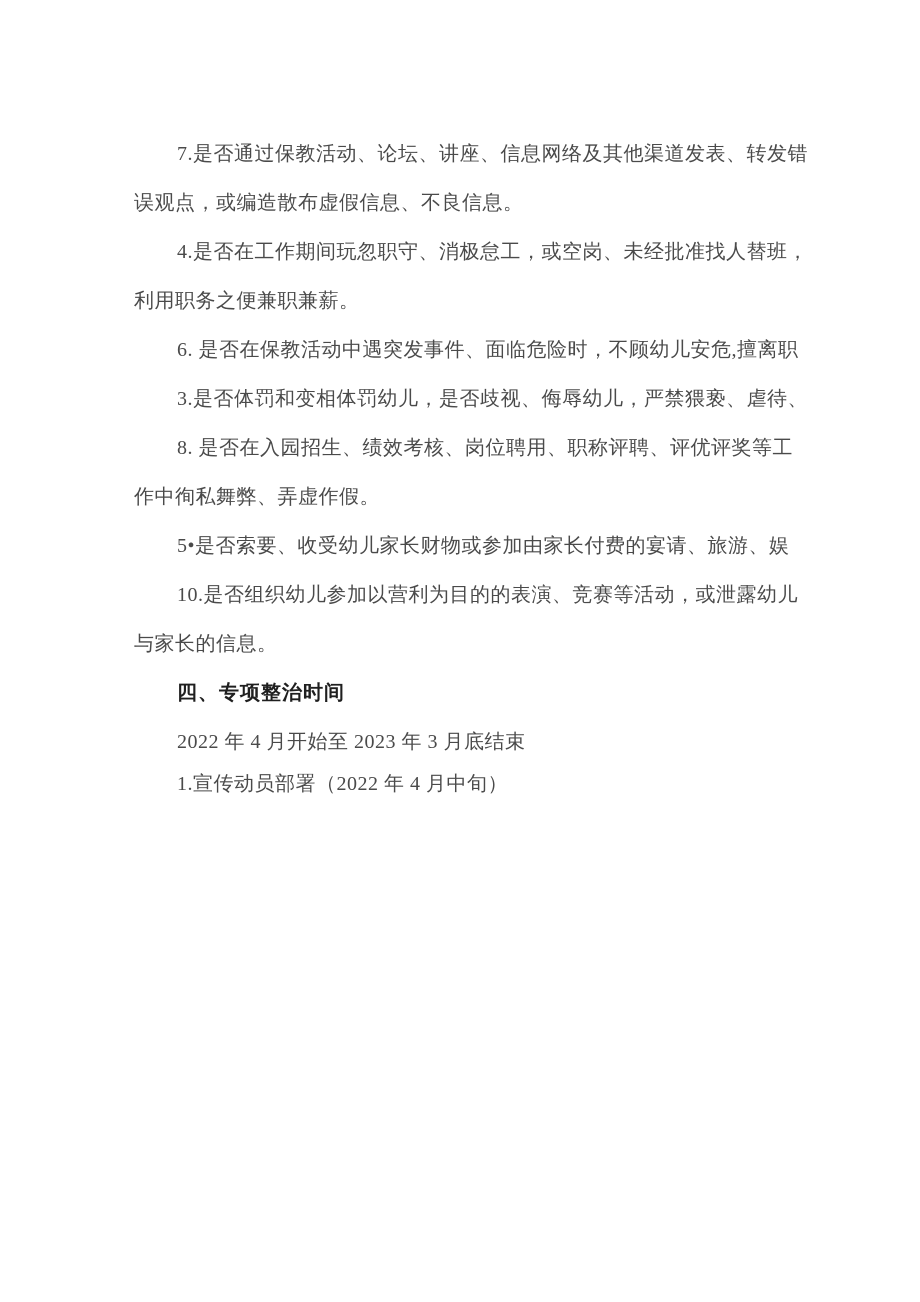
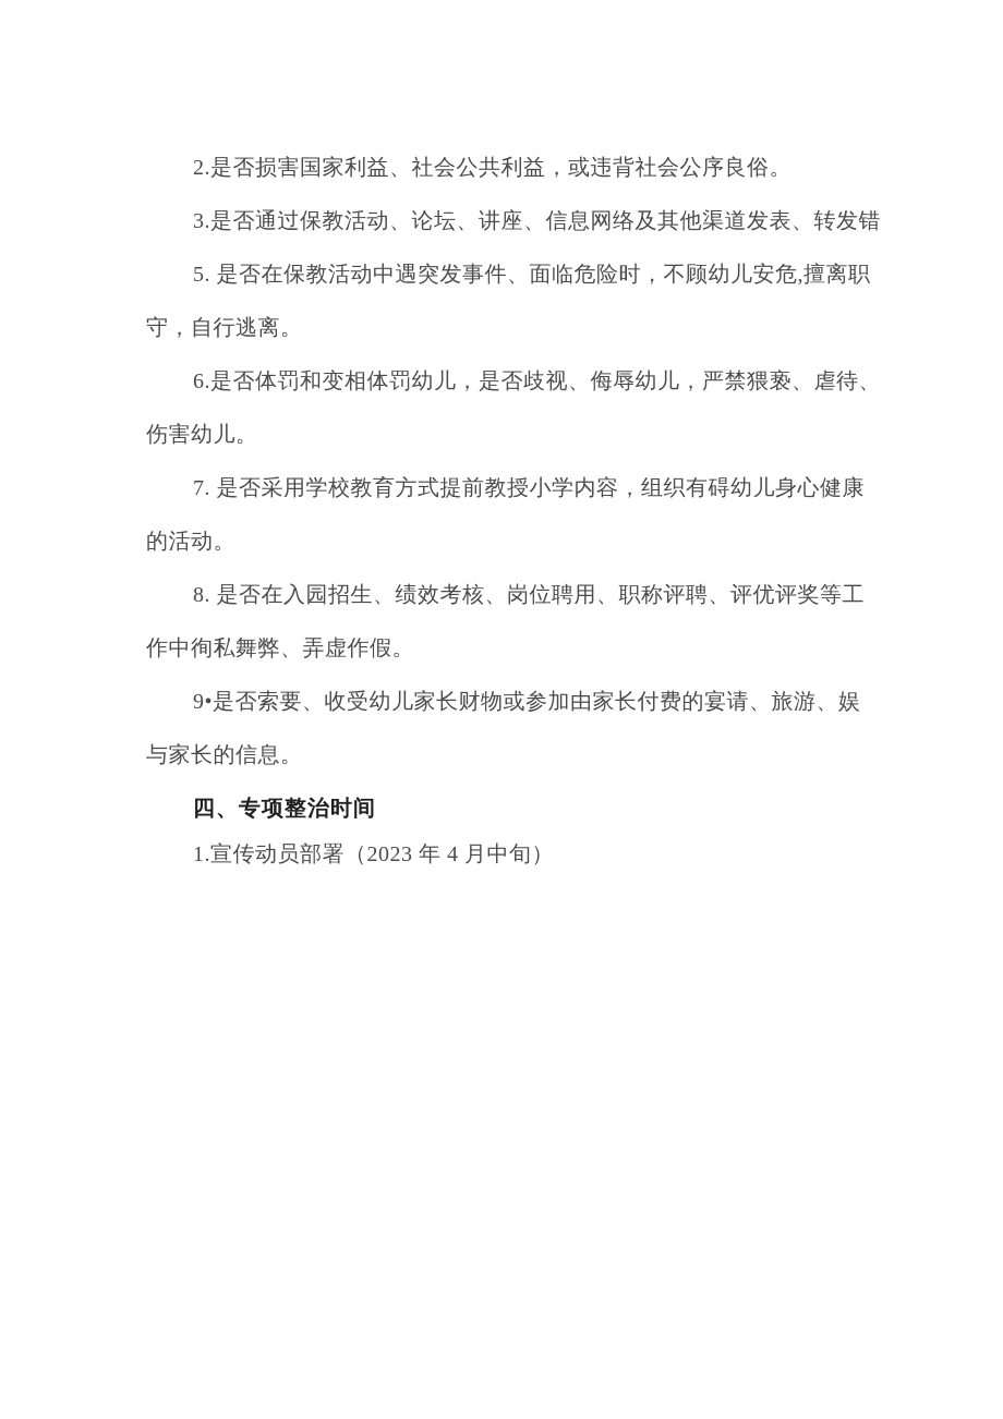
+ 2.是否损害国家利益、社会公共利益，或违背社会公序良俗。
- 7.是否通过保教活动、论坛、讲座、信息网络及其他渠道发表、转发错
+ 3.是否通过保教活动、论坛、讲座、信息网络及其他渠道发表、转发错
- 误观点，或编造散布虚假信息、不良信息。
- 4.是否在工作期间玩忽职守、消极怠工，或空岗、未经批准找人替班，
- 利用职务之便兼职兼薪。
- 6. 是否在保教活动中遇突发事件、面临危险时，不顾幼儿安危,擅离职
+ 5. 是否在保教活动中遇突发事件、面临危险时，不顾幼儿安危,擅离职
+ 守，自行逃离。
- 3.是否体罚和变相体罚幼儿，是否歧视、侮辱幼儿，严禁猥亵、虐待、
+ 6.是否体罚和变相体罚幼儿，是否歧视、侮辱幼儿，严禁猥亵、虐待、
+ 伤害幼儿。
+ 7. 是否采用学校教育方式提前教授小学内容，组织有碍幼儿身心健康
+ 的活动。
  8. 是否在入园招生、绩效考核、岗位聘用、职称评聘、评优评奖等工
  作中徇私舞弊、弄虚作假。
- 5•是否索要、收受幼儿家长财物或参加由家长付费的宴请、旅游、娱
+ 9•是否索要、收受幼儿家长财物或参加由家长付费的宴请、旅游、娱
- 10.是否组织幼儿参加以营利为目的的表演、竞赛等活动，或泄露幼儿
  与家长的信息。
  四、专项整治时间
- 2022 年 4 月开始至 2023 年 3 月底结束
- 1.宣传动员部署（2022 年 4 月中旬）
+ 1.宣传动员部署（2023 年 4 月中旬）
